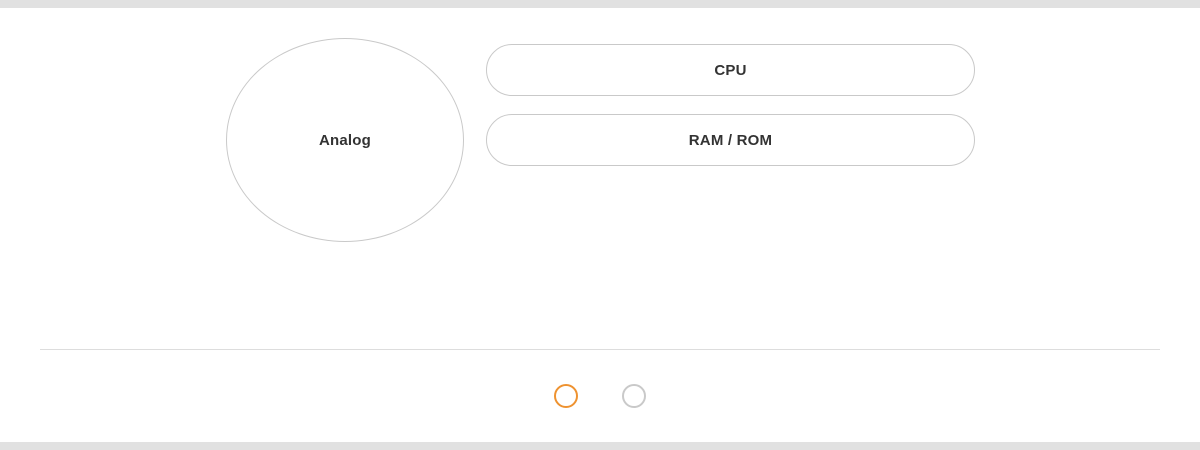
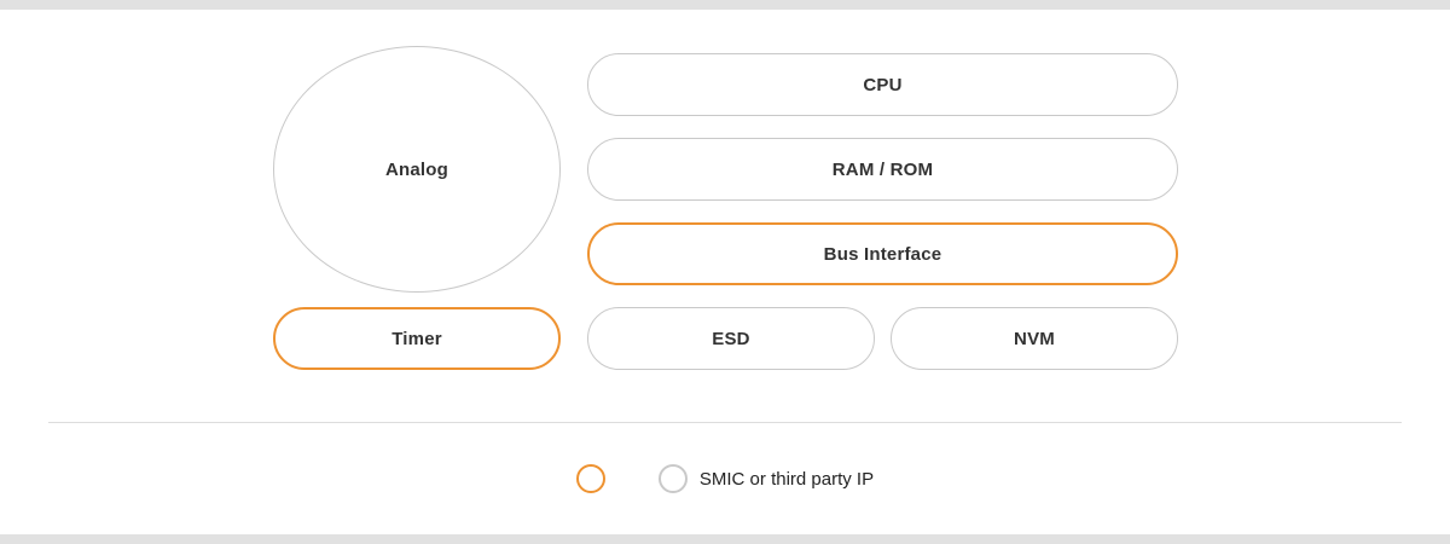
  Analog
  CPU
  RAM / ROM
+ Bus Interface
+ Timer
+ ESD
+ NVM
+ SMIC or third party IP
